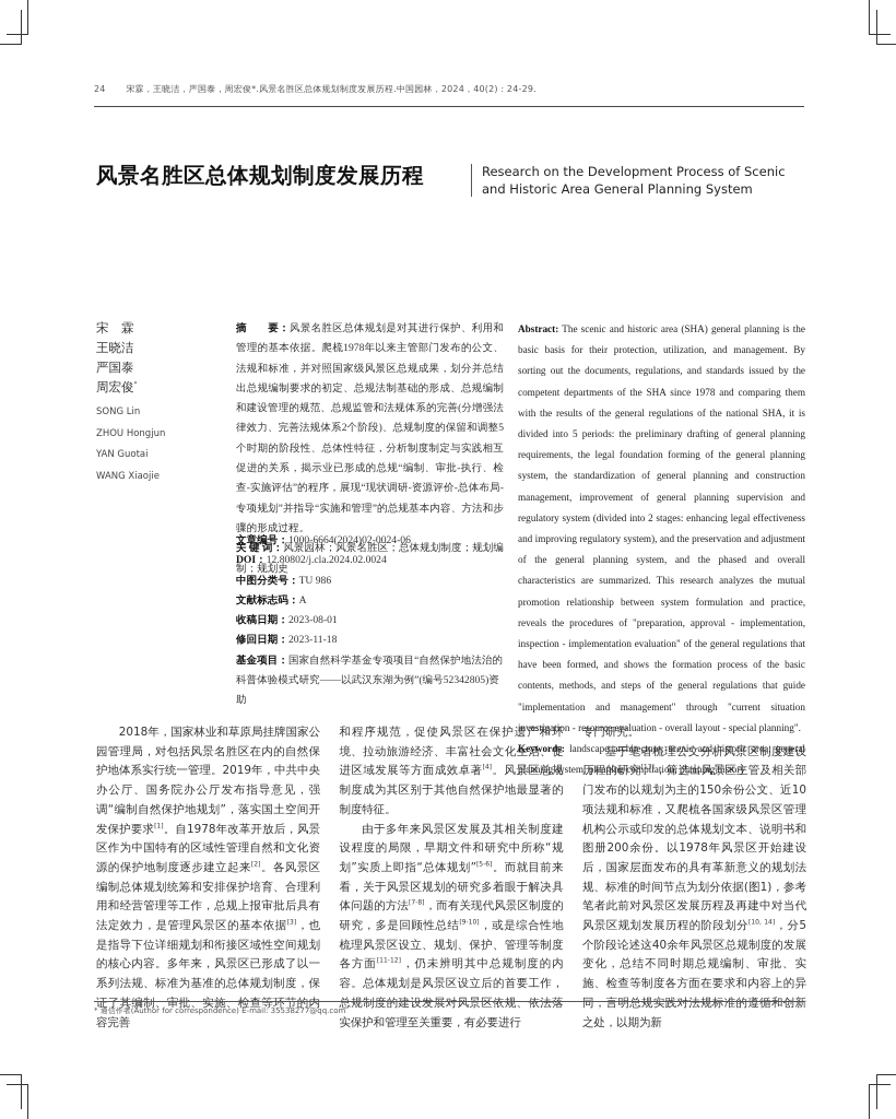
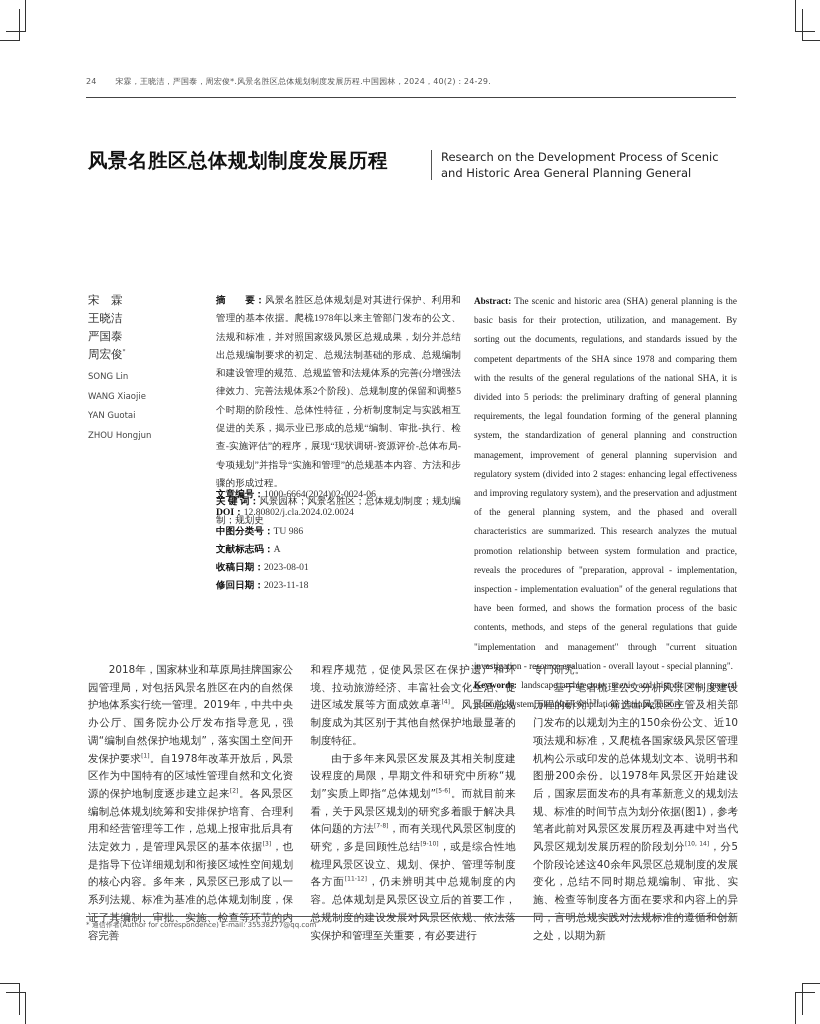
  24 宋霖，王晓洁，严国泰，周宏俊*.风景名胜区总体规划制度发展历程.中国园林，2024，40(2)：24-29.
  风景名胜区总体规划制度发展历程
- Research on the Development Process of Scenic and Historic Area General Planning System
+ Research on the Development Process of Scenic and Historic Area General Planning General
  宋 霖
  王晓洁
  严国泰
  周宏俊
  SONG Lin
- ZHOU Hongjun
+ WANG Xiaojie
  YAN Guotai
- WANG Xiaojie
+ ZHOU Hongjun
  摘 要：风景名胜区总体规划是对其进行保护、利用和管理的基本依据。爬梳1978年以来主管部门发布的公文、法规和标准，并对照国家级风景区总规成果，划分并总结出总规编制要求的初定、总规法制基础的形成、总规编制和建设管理的规范、总规监管和法规体系的完善(分增强法律效力、完善法规体系2个阶段)、总规制度的保留和调整5个时期的阶段性、总体性特征，分析制度制定与实践相互促进的关系，揭示业已形成的总规“编制、审批-执行、检查-实施评估”的程序，展现“现状调研-资源评价-总体布局-专项规划”并指导“实施和管理”的总规基本内容、方法和步骤的形成过程。
  关 键 词：风景园林；风景名胜区；总体规划制度；规划编制；规划史
  文章编号：1000-6664(2024)02-0024-06
  DOI：12.80802/j.cla.2024.02.0024
  中图分类号：TU 986
  文献标志码：A
  收稿日期：2023-08-01
  修回日期：2023-11-18
- 基金项目：国家自然科学基金专项项目“自然保护地法治的科普体验模式研究——以武汉东湖为例”(编号52342805)资助
  Abstract: The scenic and historic area (SHA) general planning is the basic basis for their protection, utilization, and management. By sorting out the documents, regulations, and standards issued by the competent departments of the SHA since 1978 and comparing them with the results of the general regulations of the national SHA, it is divided into 5 periods: the preliminary drafting of general planning requirements, the legal foundation forming of the general planning system, the standardization of general planning and construction management, improvement of general planning supervision and regulatory system (divided into 2 stages: enhancing legal effectiveness and improving regulatory system), and the preservation and adjustment of the general planning system, and the phased and overall characteristics are summarized. This research analyzes the mutual promotion relationship between system formulation and practice, reveals the procedures of "preparation, approval - implementation, inspection - implementation evaluation" of the general regulations that have been formed, and shows the formation process of the basic contents, methods, and steps of the general regulations that guide "implementation and management" through "current situation investigation - resource evaluation - overall layout - special planning".
  Keywords: landscape architecture; scenic and historic area; general planning system; planning compilation; planning history
  2018年，国家林业和草原局挂牌国家公园管理局，对包括风景名胜区在内的自然保护地体系实行统一管理。2019年，中共中央办公厅、国务院办公厅发布指导意见，强调“编制自然保护地规划”，落实国土空间开发保护要求 。自1978年改革开放后，风景区作为中国特有的区域性管理自然和文化资源的保护地制度逐步建立起来 。各风景区编制总体规划统筹和安排保护培育、合理利用和经营管理等工作，总规上报审批后具有法定效力，是管理风景区的基本依据 ，也是指导下位详细规划和衔接区域性空间规划的核心内容。多年来，风景区已形成了以一系列法规、标准为基准的总体规划制度，保证了其编制、审批、实施、检查等环节的内容完善
  和程序规范，促使风景区在保护遗产和环境、拉动旅游经济、丰富社会文化生活、促进区域发展等方面成效卓著 。风景区总规制度成为其区别于其他自然保护地最显著的制度特征。
  由于多年来风景区发展及其相关制度建设程度的局限，早期文件和研究中所称“规划”实质上即指“总体规划” 。而就目前来看，关于风景区规划的研究多着眼于解决具体问题的方法 ，而有关现代风景区制度的研究，多是回顾性总结 ，或是综合性地梳理风景区设立、规划、保护、管理等制度各方面 ，仍未辨明其中总规制度的内容。总体规划是风景区设立后的首要工作，总规制度的建设发展对风景区依规、依法落实保护和管理至关重要，有必要进行
  专门研究。
  基于笔者梳理公文分析风景区制度建设历程的研究 ，筛选出风景区主管及相关部门发布的以规划为主的150余份公文、近10项法规和标准，又爬梳各国家级风景区管理机构公示或印发的总体规划文本、说明书和图册200余份。以1978年风景区开始建设后，国家层面发布的具有革新意义的规划法规、标准的时间节点为划分依据(图1)，参考笔者此前对风景区发展历程及再建中对当代风景区规划发展历程的阶段划分 ，分5个阶段论述这40余年风景区总规制度的发展变化，总结不同时期总规编制、审批、实施、检查等制度各方面在要求和内容上的异同，言明总规实践对法规标准的遵循和创新之处，以期为新
  * 通信作者(Author for correspondence) E-mail: 35538277@qq.com
